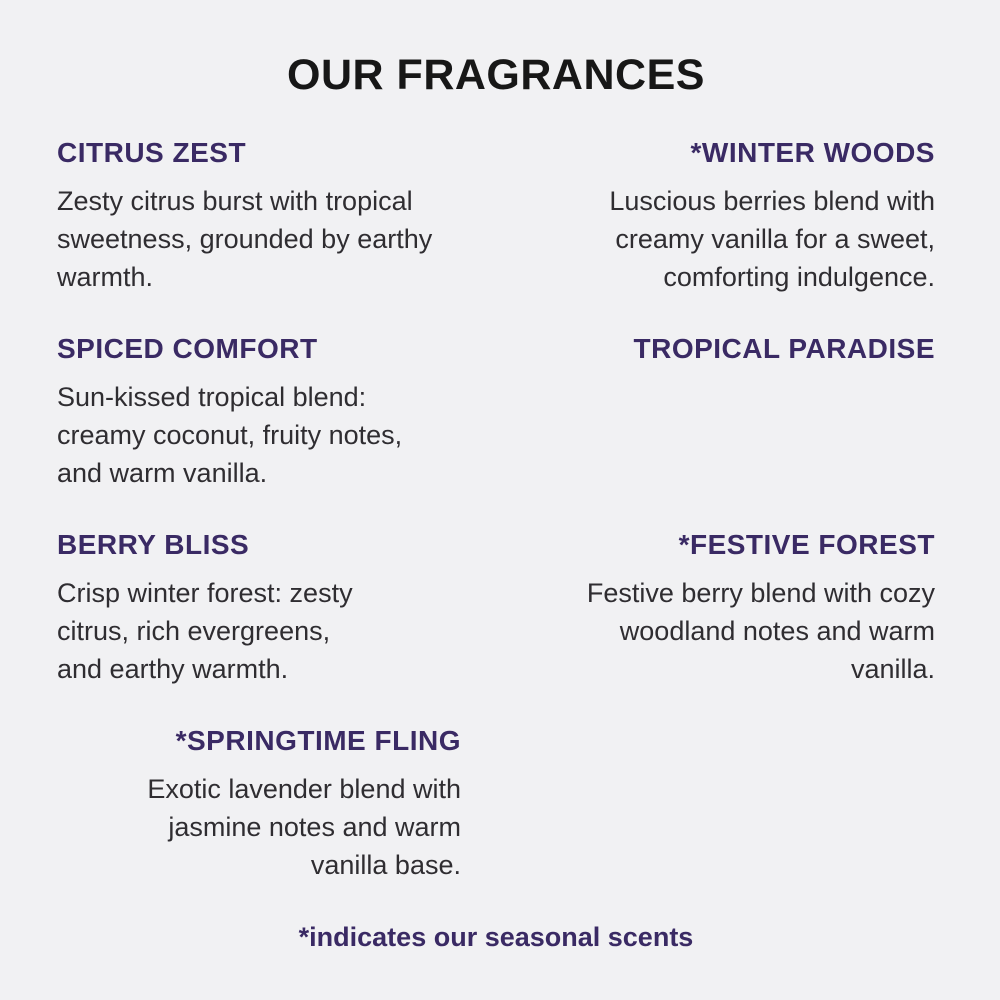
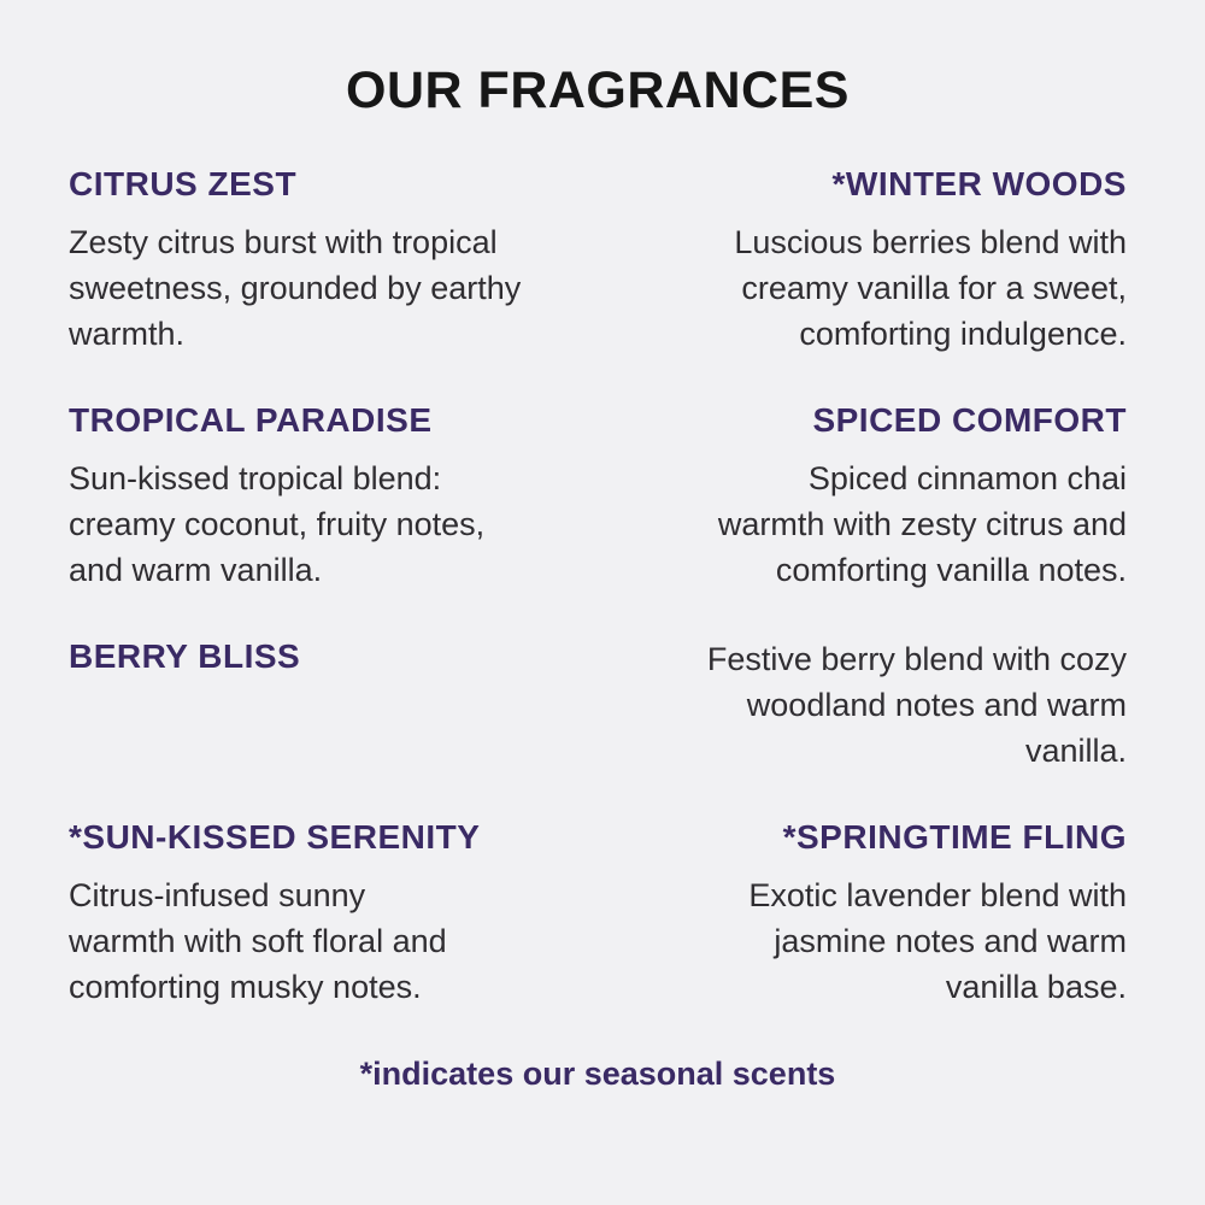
  OUR FRAGRANCES
  CITRUS ZEST
  Zesty citrus burst with tropical
  sweetness, grounded by earthy
  warmth.
  *WINTER WOODS
  Luscious berries blend with
  creamy vanilla for a sweet,
  comforting indulgence.
- SPICED COMFORT
+ TROPICAL PARADISE
  Sun-kissed tropical blend:
  creamy coconut, fruity notes,
  and warm vanilla.
- TROPICAL PARADISE
+ SPICED COMFORT
+ Spiced cinnamon chai
+ warmth with zesty citrus and
+ comforting vanilla notes.
  BERRY BLISS
- Crisp winter forest: zesty
- citrus, rich evergreens,
- and earthy warmth.
- *FESTIVE FOREST
  Festive berry blend with cozy
  woodland notes and warm
  vanilla.
+ *SUN-KISSED SERENITY
+ Citrus-infused sunny
+ warmth with soft floral and
+ comforting musky notes.
  *SPRINGTIME FLING
  Exotic lavender blend with
  jasmine notes and warm
  vanilla base.
  *indicates our seasonal scents
